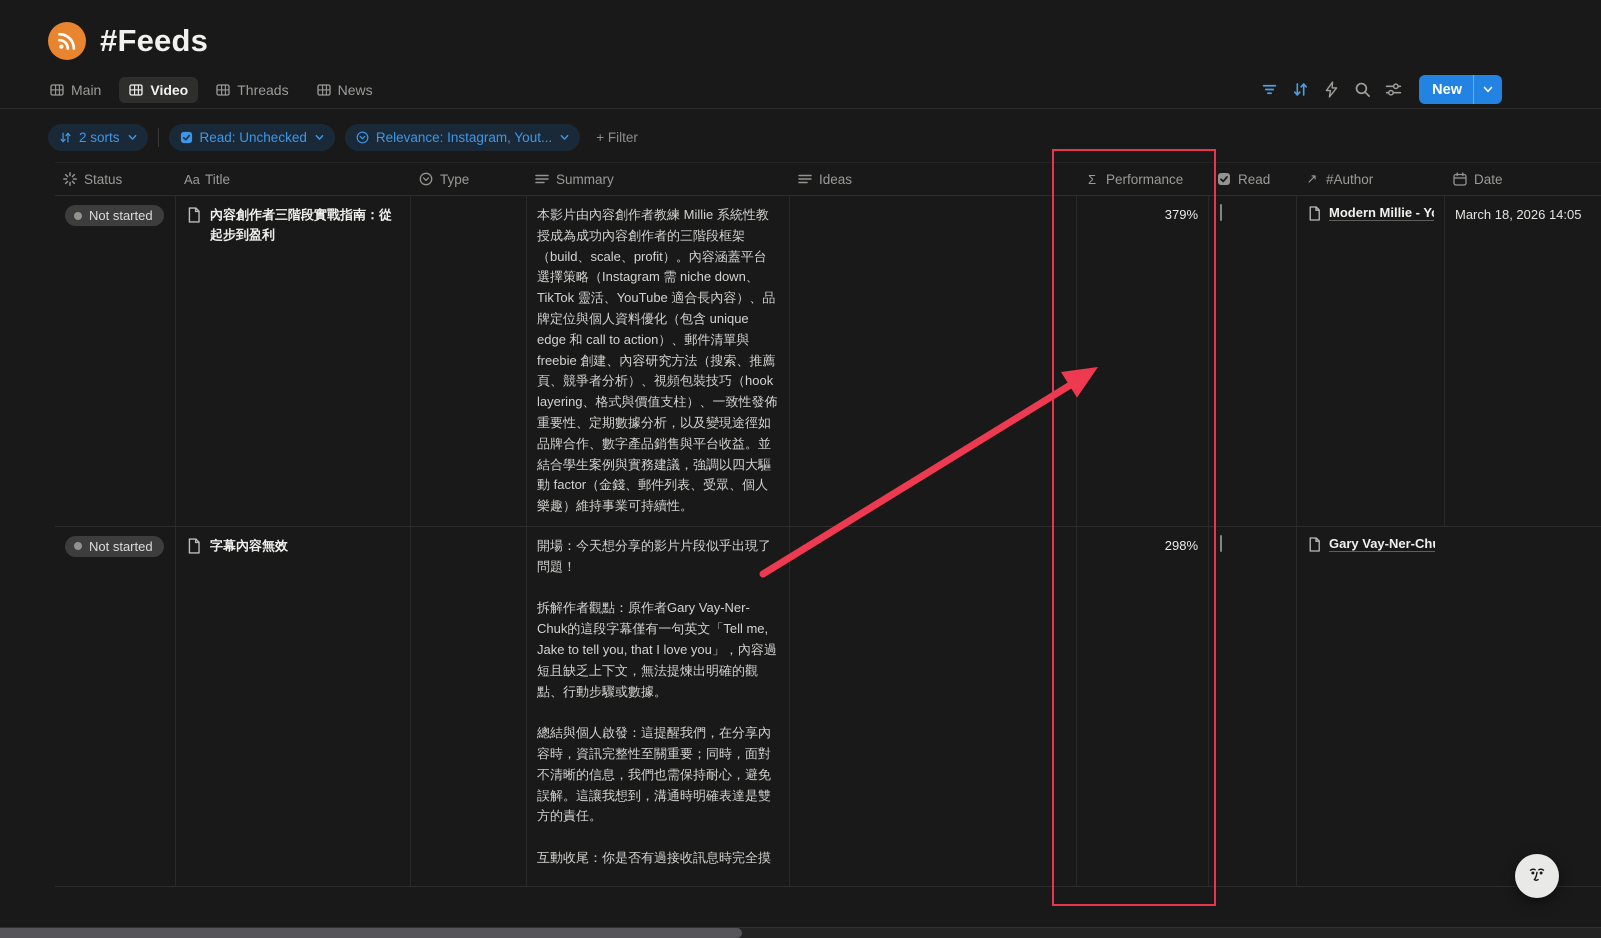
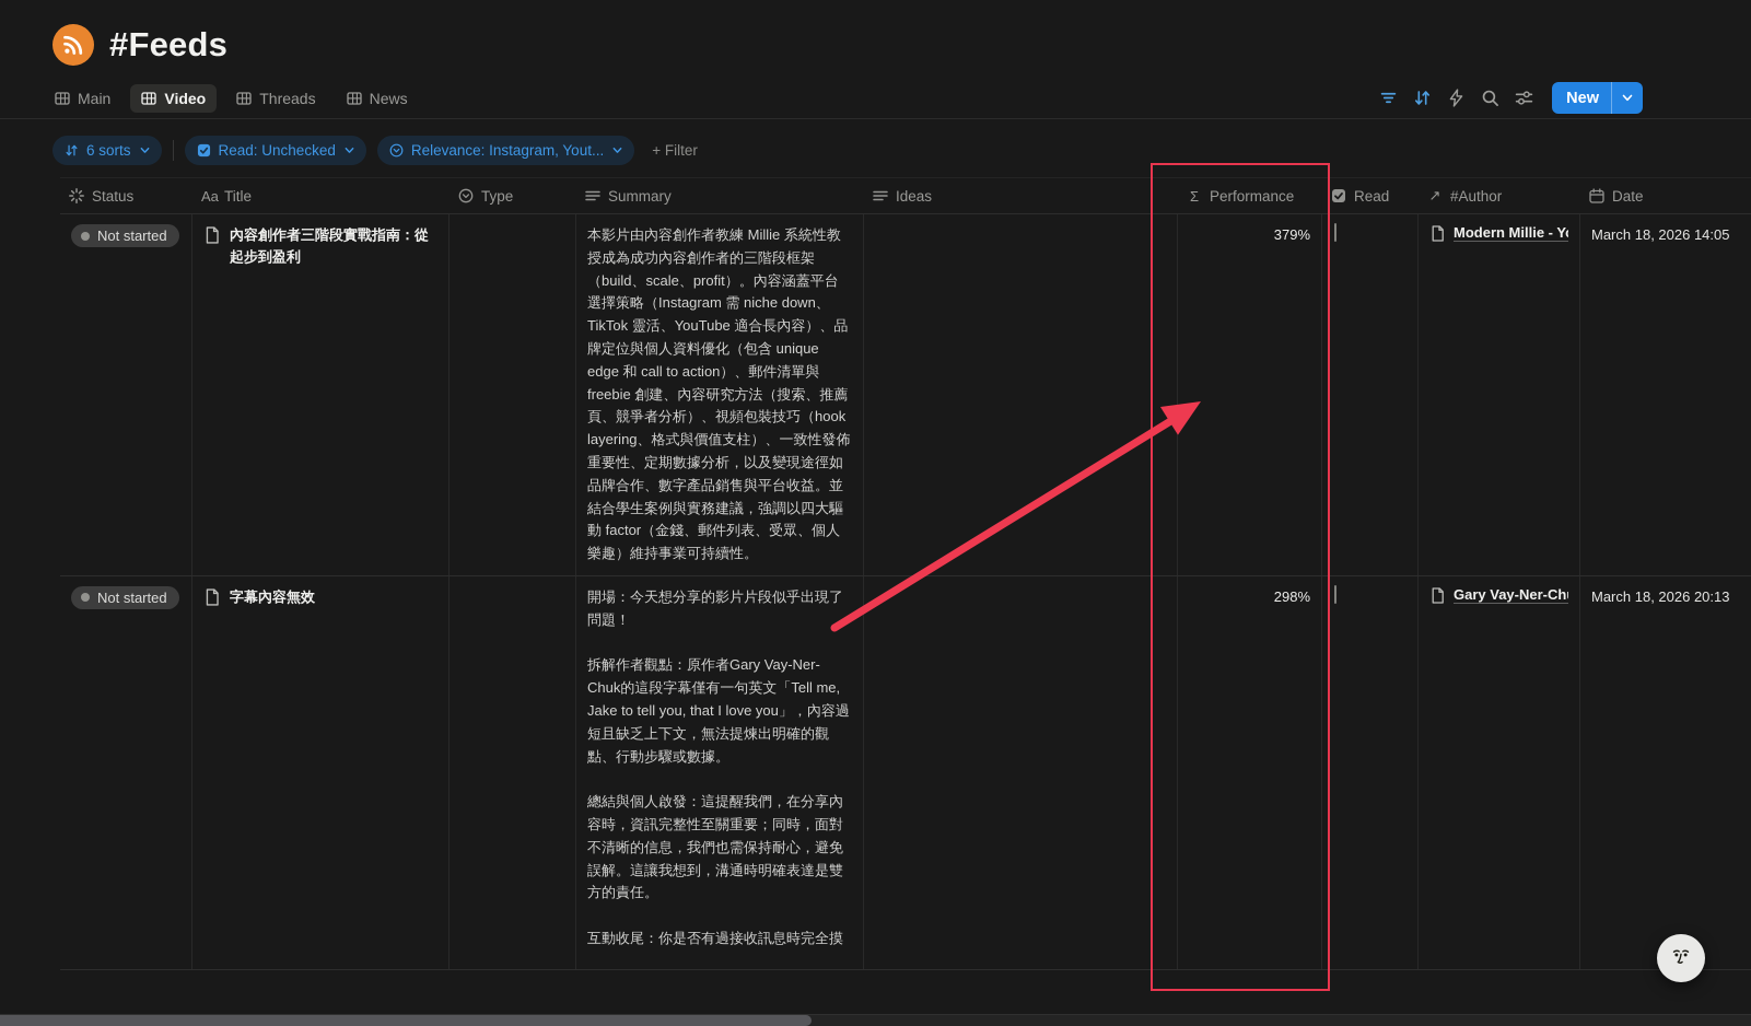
  #Feeds
  Main
  Video
  Threads
  News
  New
- 2 sorts
+ 6 sorts
  Read: Unchecked
  Relevance: Instagram, Yout...
  + Filter
  Status
  Aa
  Title
  Type
  Summary
  Ideas
  Σ
  Performance
  Read
  ↗
  #Author
  Date
  Not started
  內容創作者三階段實戰指南：從起步到盈利
  本影片由內容創作者教練 Millie 系統性教授成為成功內容創作者的三階段框架（build、scale、profit）。內容涵蓋平台選擇策略（Instagram 需 niche down、TikTok 靈活、YouTube 適合長內容）、品牌定位與個人資料優化（包含 unique edge 和 call to action）、郵件清單與 freebie 創建、內容研究方法（搜索、推薦頁、競爭者分析）、視頻包裝技巧（hook layering、格式與價值支柱）、一致性發佈重要性、定期數據分析，以及變現途徑如品牌合作、數字產品銷售與平台收益。並結合學生案例與實務建議，強調以四大驅動 factor（金錢、郵件列表、受眾、個人樂趣）維持事業可持續性。
  379%
  Modern Millie - Y
  March 18, 2026 14:05
  Not started
  字幕內容無效
  開場：今天想分享的影片片段似乎出現了問題！
  拆解作者觀點：原作者Gary Vay-Ner-Chuk的這段字幕僅有一句英文「Tell me, Jake to tell you, that I love you」，內容過短且缺乏上下文，無法提煉出明確的觀點、行動步驟或數據。
  總結與個人啟發：這提醒我們，在分享內容時，資訊完整性至關重要；同時，面對不清晰的信息，我們也需保持耐心，避免誤解。這讓我想到，溝通時明確表達是雙方的責任。
  互動收尾：你是否有過接收訊息時完全摸
  298%
  Gary Vay-Ner-Ch
+ March 18, 2026 20:13
